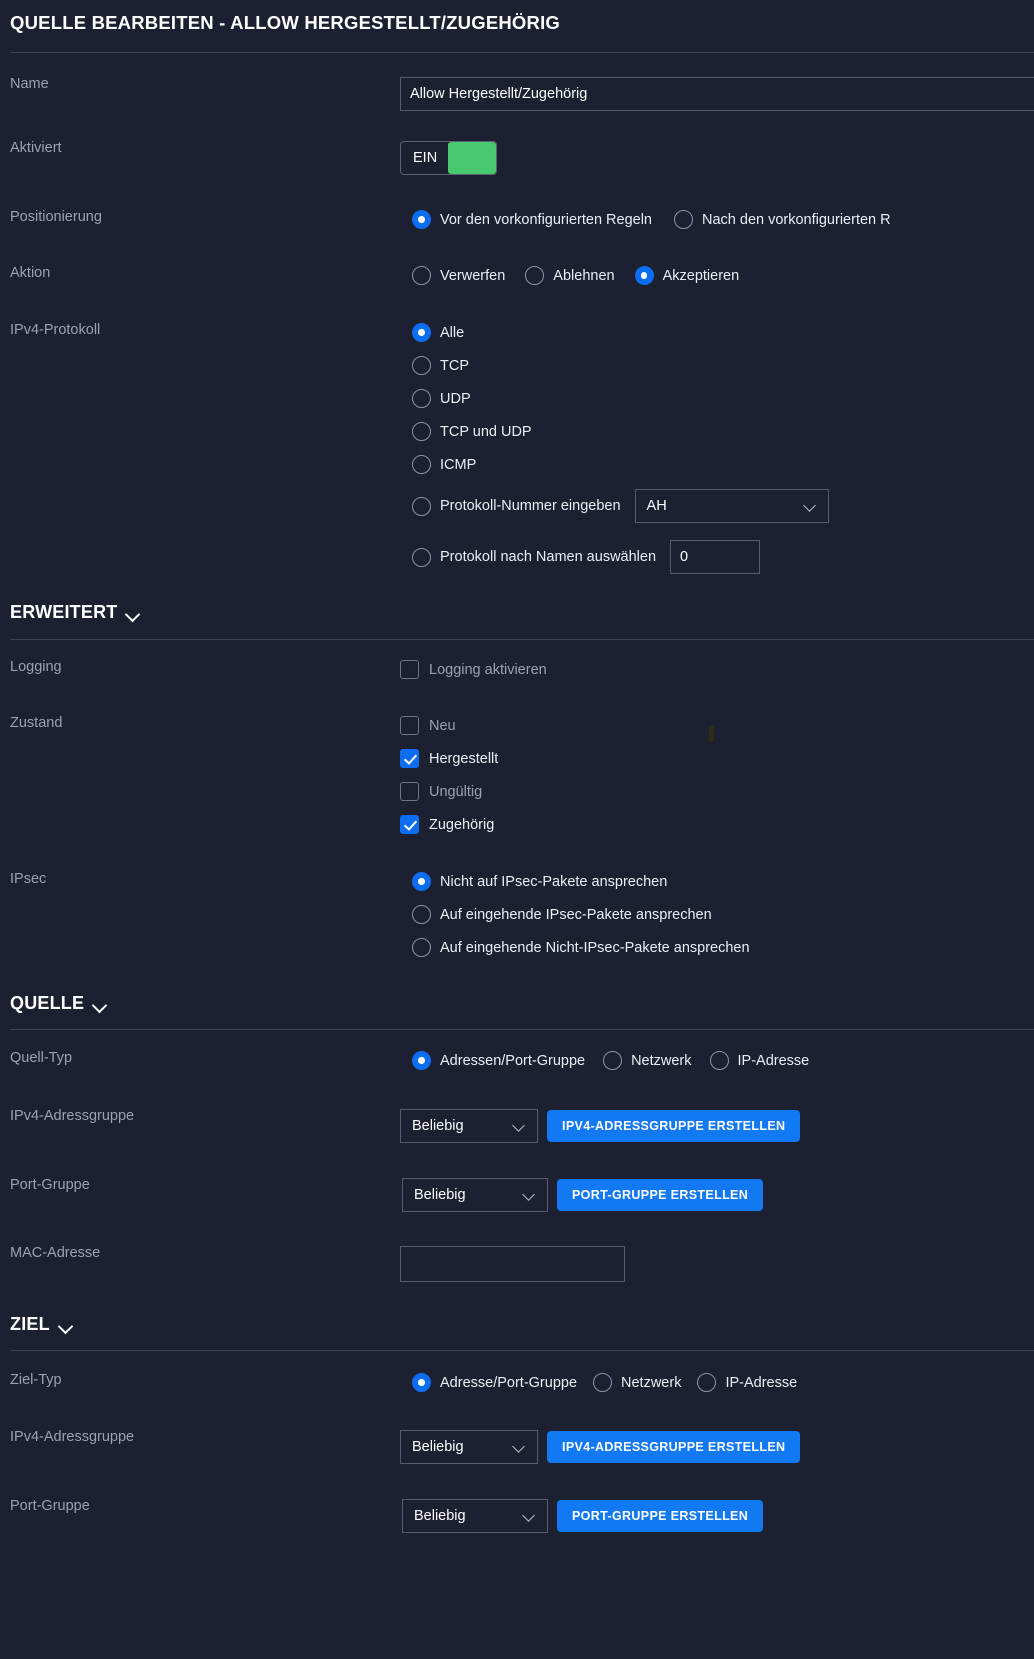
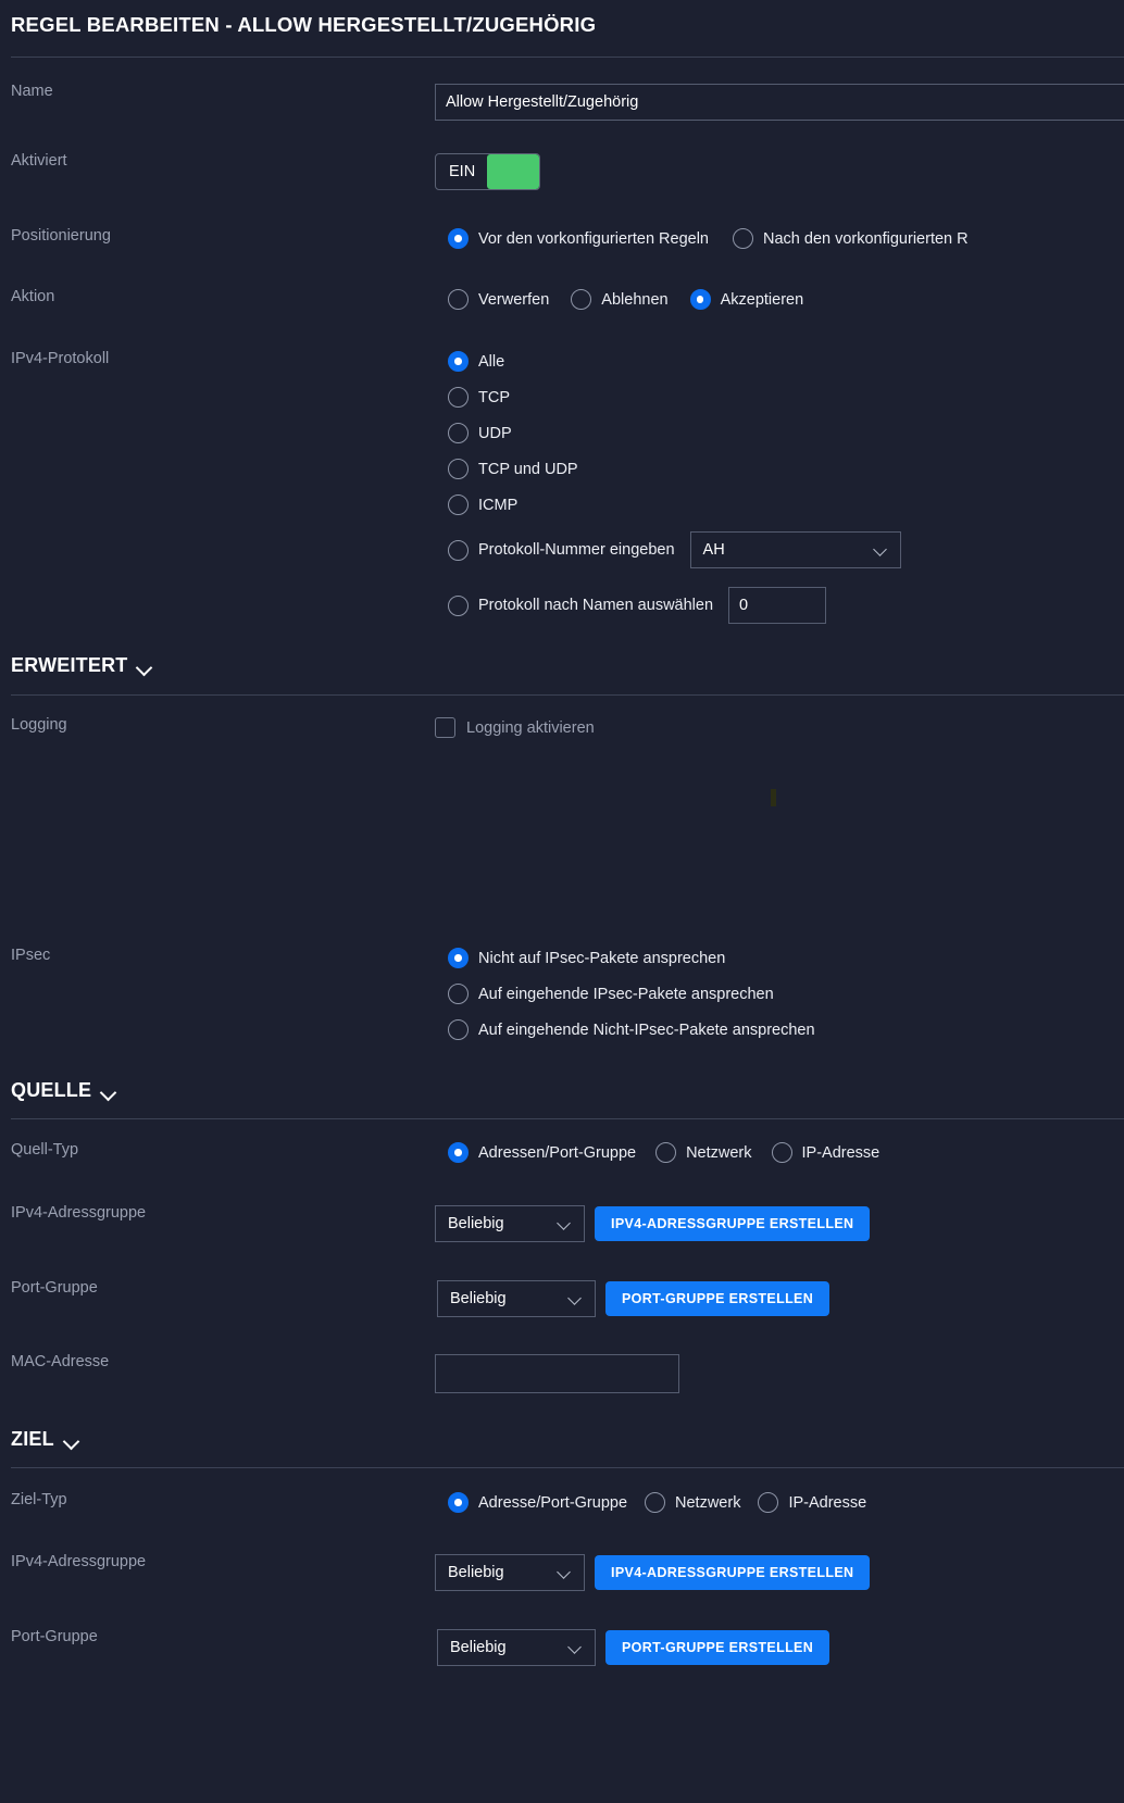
- QUELLE BEARBEITEN - ALLOW HERGESTELLT/ZUGEHÖRIG
+ REGEL BEARBEITEN - ALLOW HERGESTELLT/ZUGEHÖRIG
  Name
  Allow Hergestellt/Zugehörig
  Aktiviert
  EIN
  Positionierung
  Vor den vorkonfigurierten Regeln
  Nach den vorkonfigurierten R
  Aktion
  Verwerfen
  Ablehnen
  Akzeptieren
  IPv4-Protokoll
  Alle
  TCP
  UDP
  TCP und UDP
  ICMP
  Protokoll-Nummer eingeben
  AH
  Protokoll nach Namen auswählen
  0
  ERWEITERT
  Logging
  Logging aktivieren
- Zustand
- Neu
- Hergestellt
- Ungültig
- Zugehörig
  IPsec
  Nicht auf IPsec-Pakete ansprechen
  Auf eingehende IPsec-Pakete ansprechen
  Auf eingehende Nicht-IPsec-Pakete ansprechen
  QUELLE
  Quell-Typ
  Adressen/Port-Gruppe
  Netzwerk
  IP-Adresse
  IPv4-Adressgruppe
  Beliebig
  IPV4-ADRESSGRUPPE ERSTELLEN
  Port-Gruppe
  Beliebig
  PORT-GRUPPE ERSTELLEN
  MAC-Adresse
  ZIEL
  Ziel-Typ
  Adresse/Port-Gruppe
  Netzwerk
  IP-Adresse
  IPv4-Adressgruppe
  Beliebig
  IPV4-ADRESSGRUPPE ERSTELLEN
  Port-Gruppe
  Beliebig
  PORT-GRUPPE ERSTELLEN
